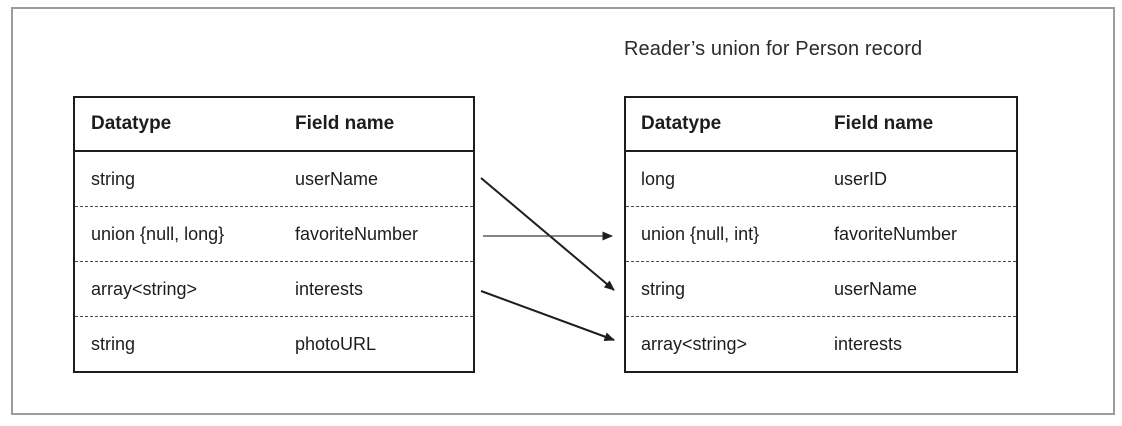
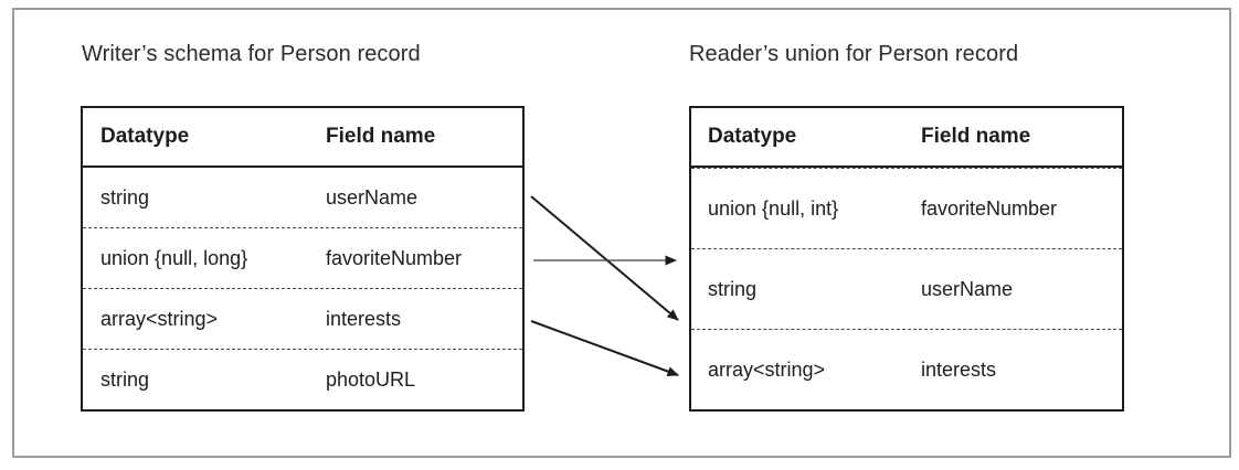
+ Writer’s schema for Person record
  Datatype
  Field name
  string
  userName
  union {null, long}
  favoriteNumber
  array<string>
  interests
  string
  photoURL
  Reader’s union for Person record
  Datatype
  Field name
- long
- userID
  union {null, int}
  favoriteNumber
  string
  userName
  array<string>
  interests
